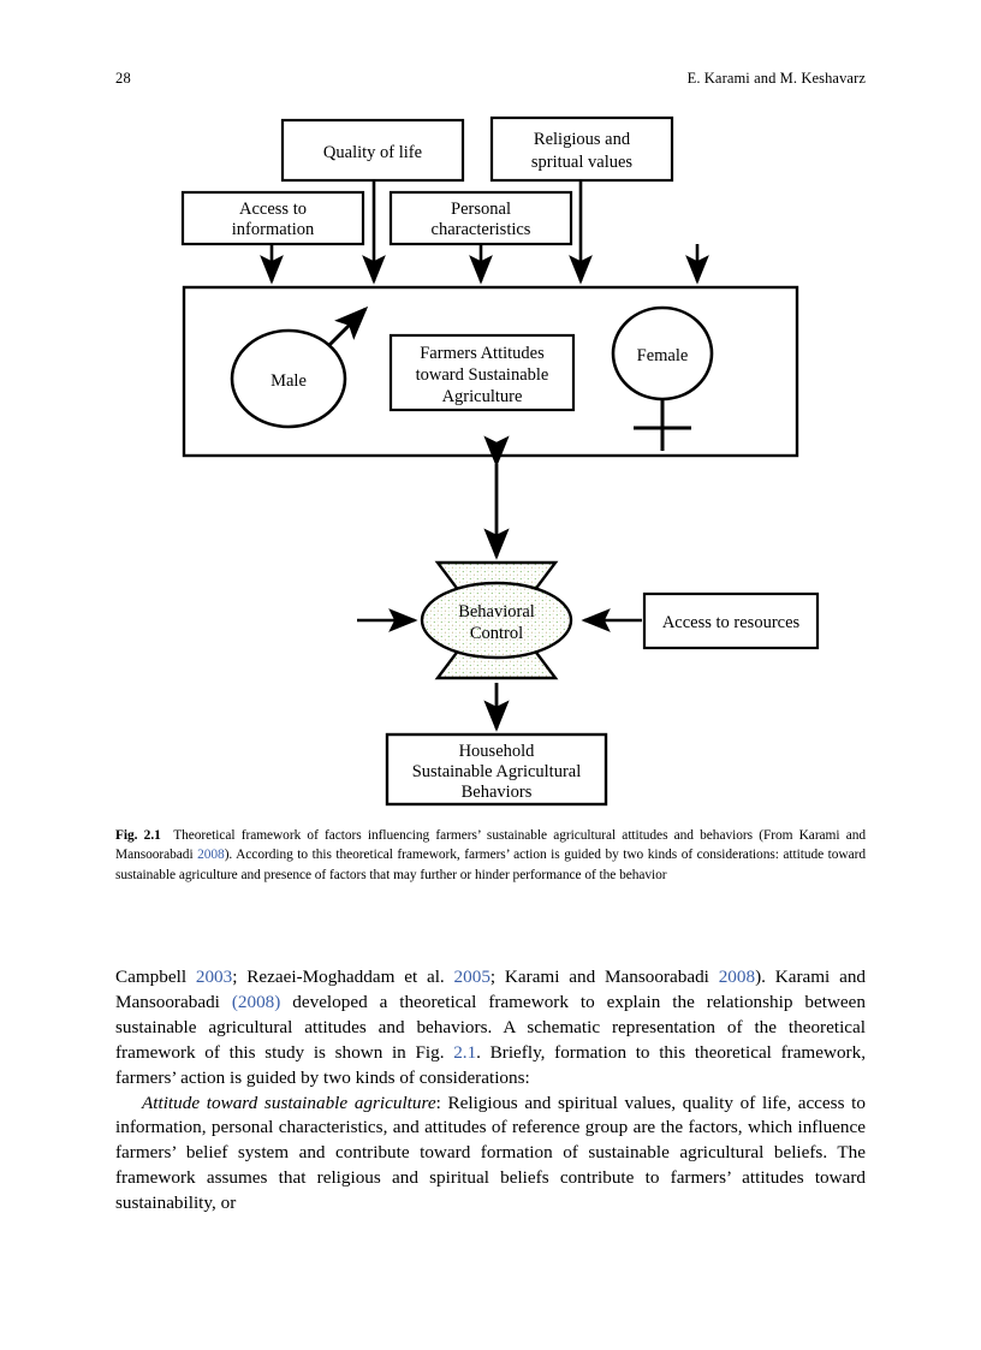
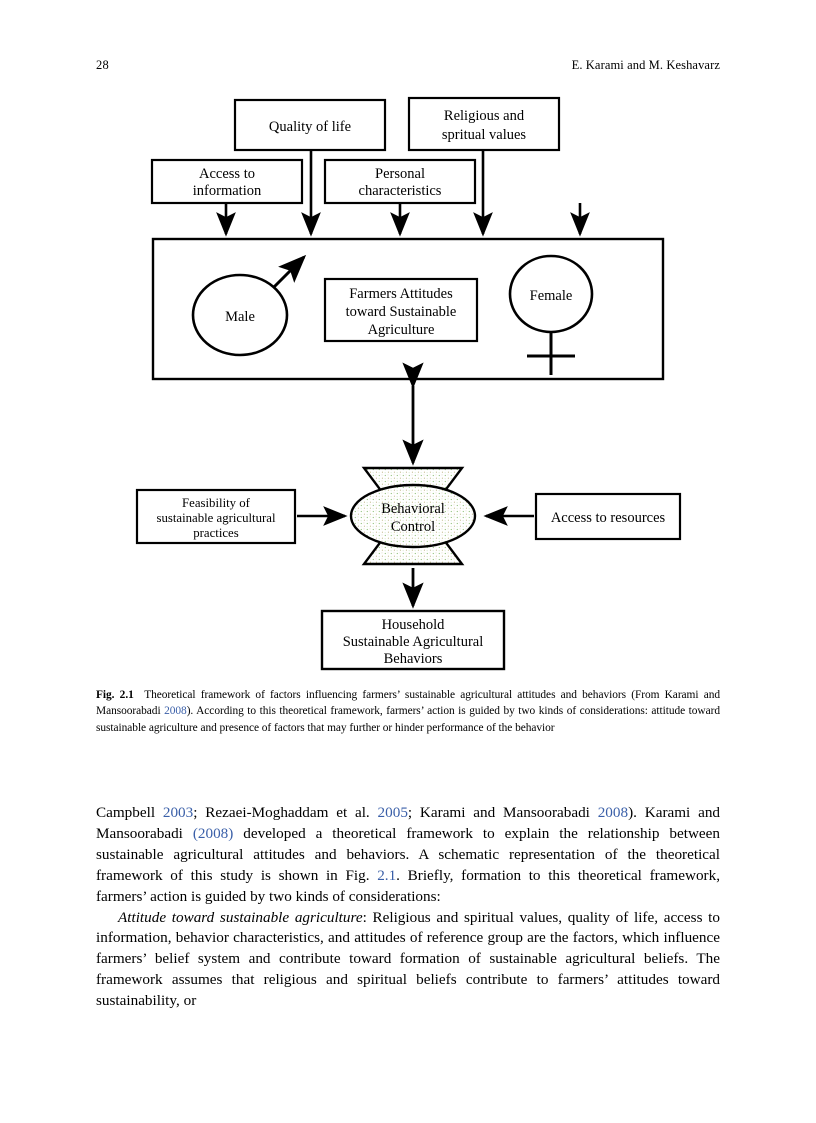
  28
  E. Karami and M. Keshavarz
  Quality of life
  Religious and
  spritual values
  Access to
  information
  Personal
  characteristics
  Male
  Farmers Attitudes
  toward Sustainable
  Agriculture
  Female
  Behavioral
  Control
+ Feasibility of
+ sustainable agricultural
+ practices
  Access to resources
  Household
  Sustainable Agricultural
  Behaviors
  Fig. 2.1 Theoretical framework of factors influencing farmers’ sustainable agricultural attitudes and behaviors (From Karami and Mansoorabadi 2008). According to this theoretical framework, farmers’ action is guided by two kinds of considerations: attitude toward sustainable agriculture and presence of factors that may further or hinder performance of the behavior
  Campbell 2003; Rezaei-Moghaddam et al. 2005; Karami and Mansoorabadi 2008). Karami and Mansoorabadi (2008) developed a theoretical framework to explain the relationship between sustainable agricultural attitudes and behaviors. A schematic representation of the theoretical framework of this study is shown in Fig. 2.1. Briefly, formation to this theoretical framework, farmers’ action is guided by two kinds of considerations:
- Attitude toward sustainable agriculture: Religious and spiritual values, quality of life, access to information, personal characteristics, and attitudes of reference group are the factors, which influence farmers’ belief system and contribute toward formation of sustainable agricultural beliefs. The framework assumes that religious and spiritual beliefs contribute to farmers’ attitudes toward sustainability, or
+ Attitude toward sustainable agriculture: Religious and spiritual values, quality of life, access to information, behavior characteristics, and attitudes of reference group are the factors, which influence farmers’ belief system and contribute toward formation of sustainable agricultural beliefs. The framework assumes that religious and spiritual beliefs contribute to farmers’ attitudes toward sustainability, or
